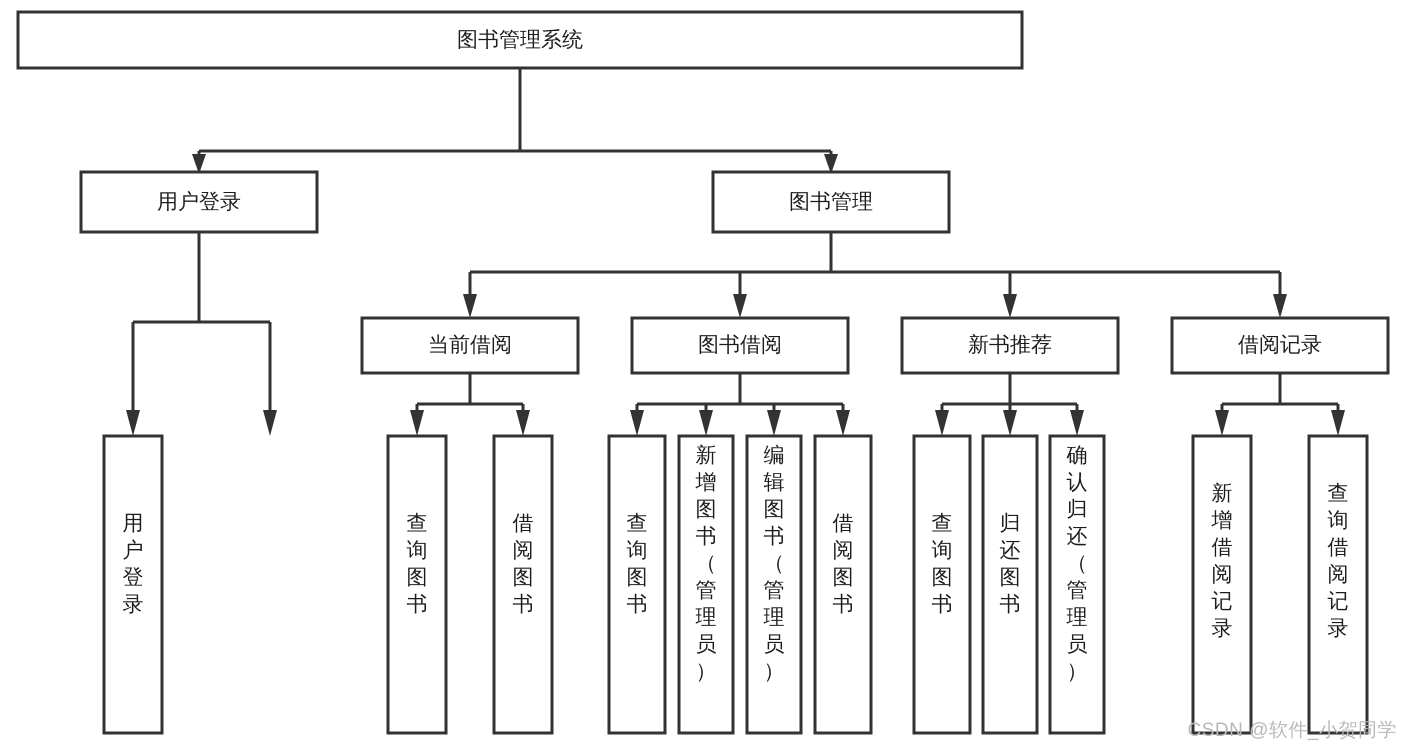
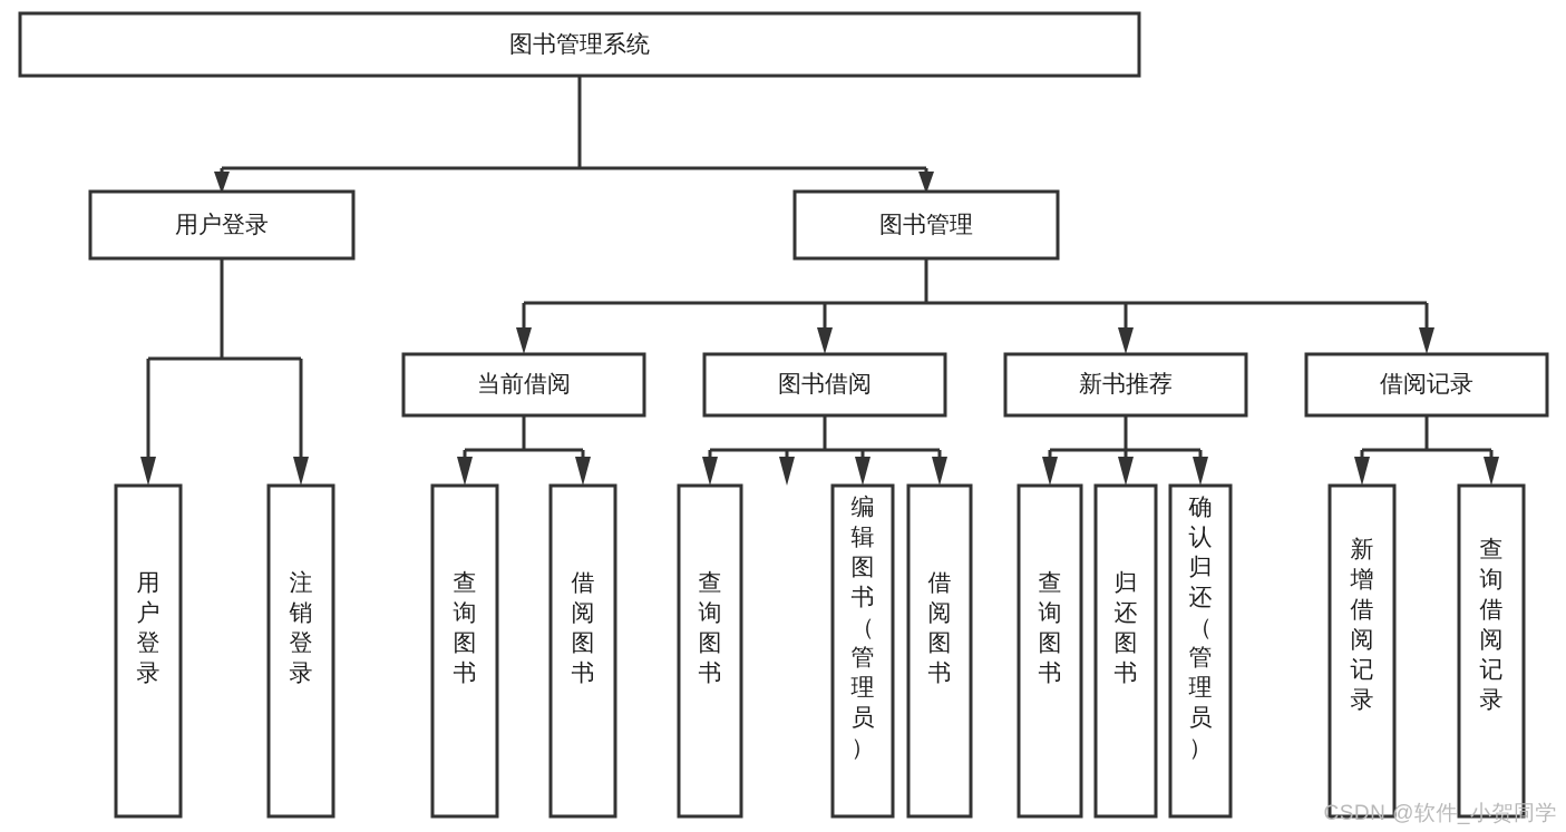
  图书管理系统
  用户登录
  图书管理
  当前借阅
  图书借阅
  新书推荐
  借阅记录
  用户登录
+ 注销登录
  查询图书
  借阅图书
  查询图书
- 新增图书（管理员）
  编辑图书（管理员）
  借阅图书
  查询图书
  归还图书
  确认归还（管理员）
  新增借阅记录
  查询借阅记录
  CSDN @软件_小贺同学
